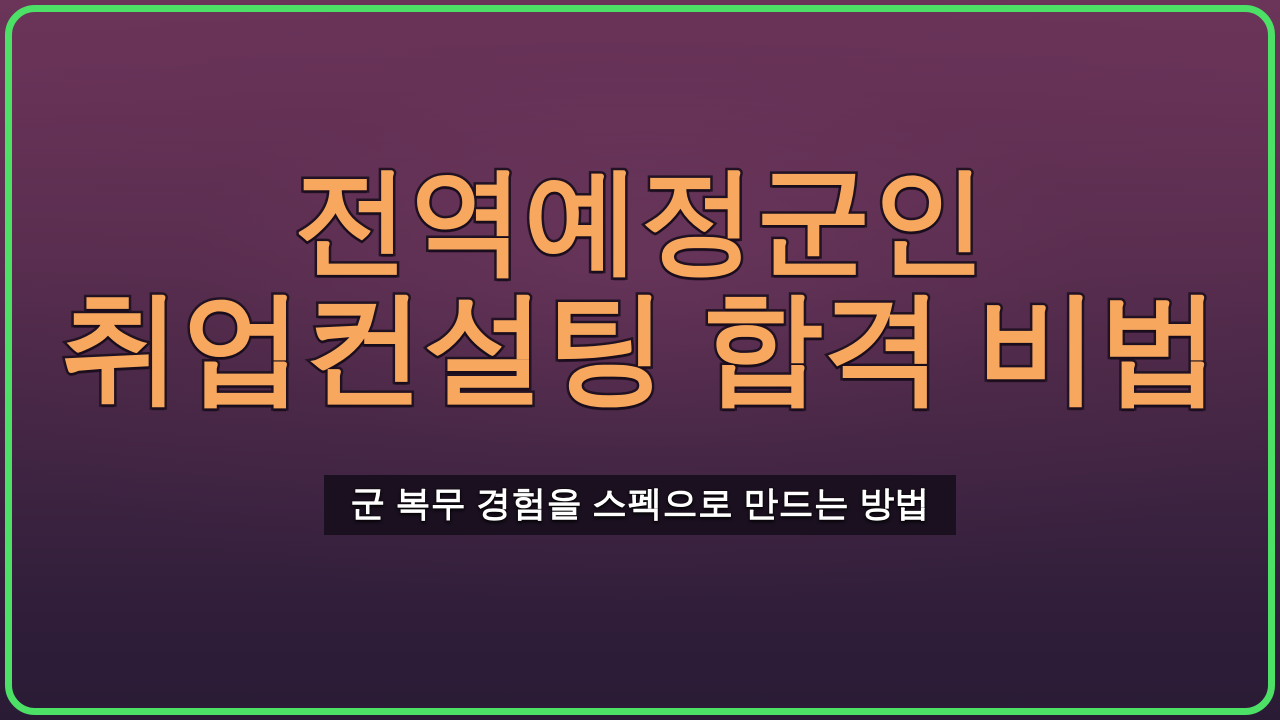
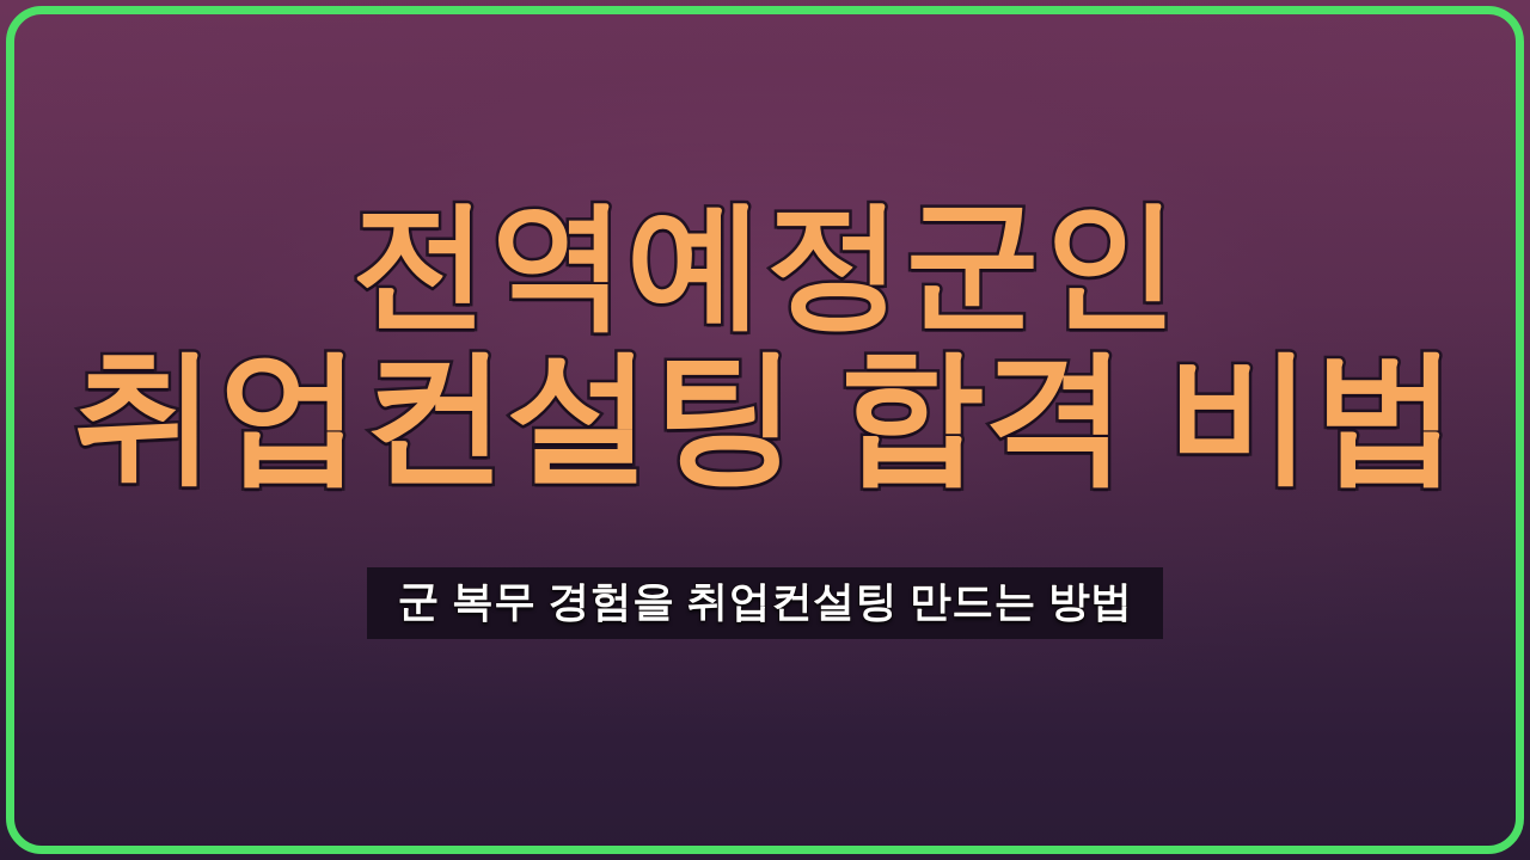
  전역예정군인
  취업컨설팅 합격 비법
- 군 복무 경험을 스펙으로 만드는 방법
+ 군 복무 경험을 취업컨설팅 만드는 방법
